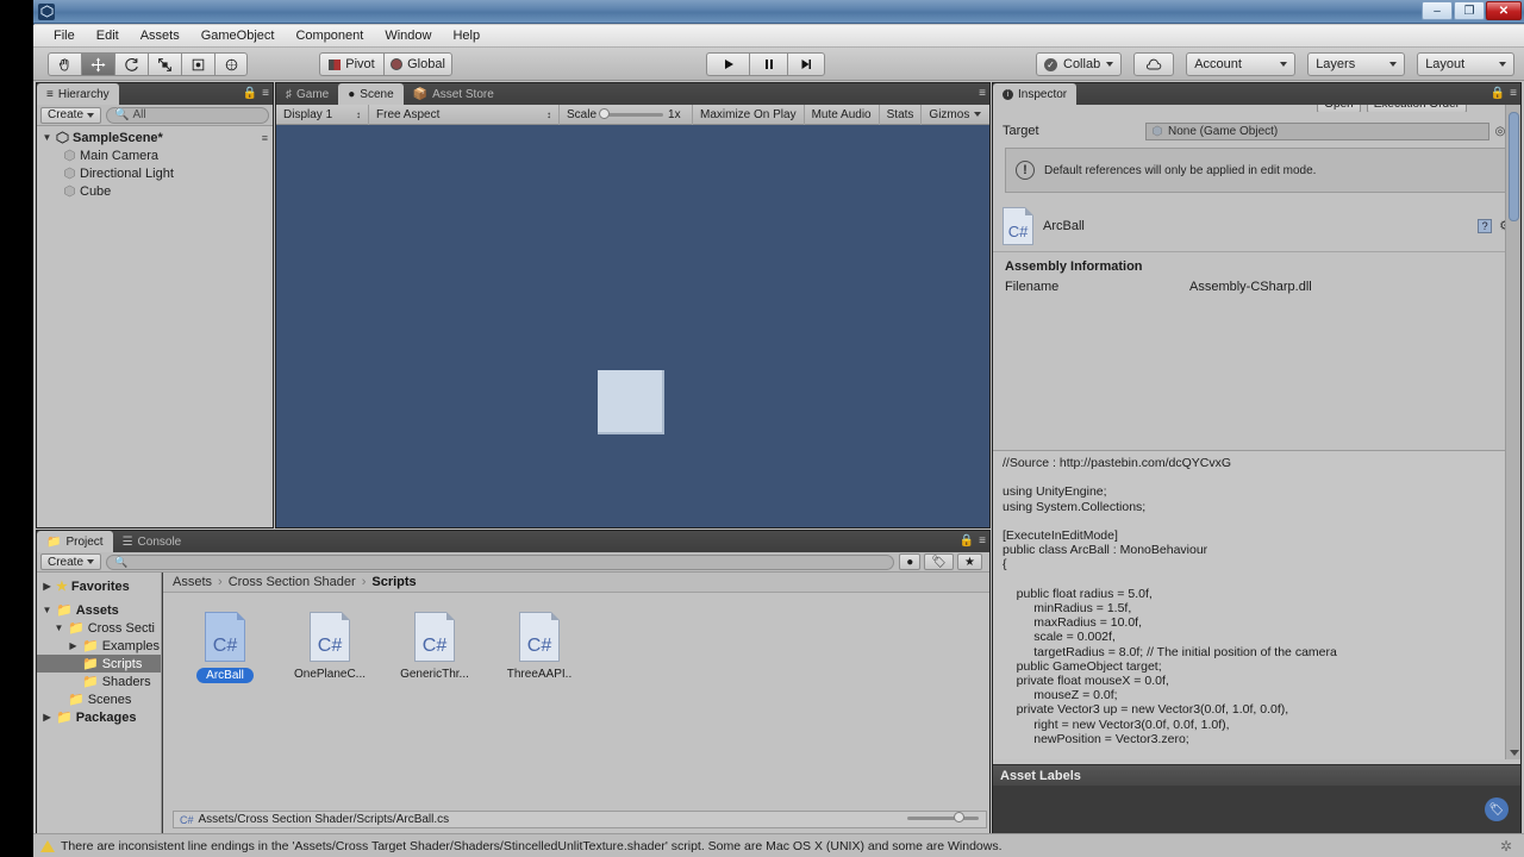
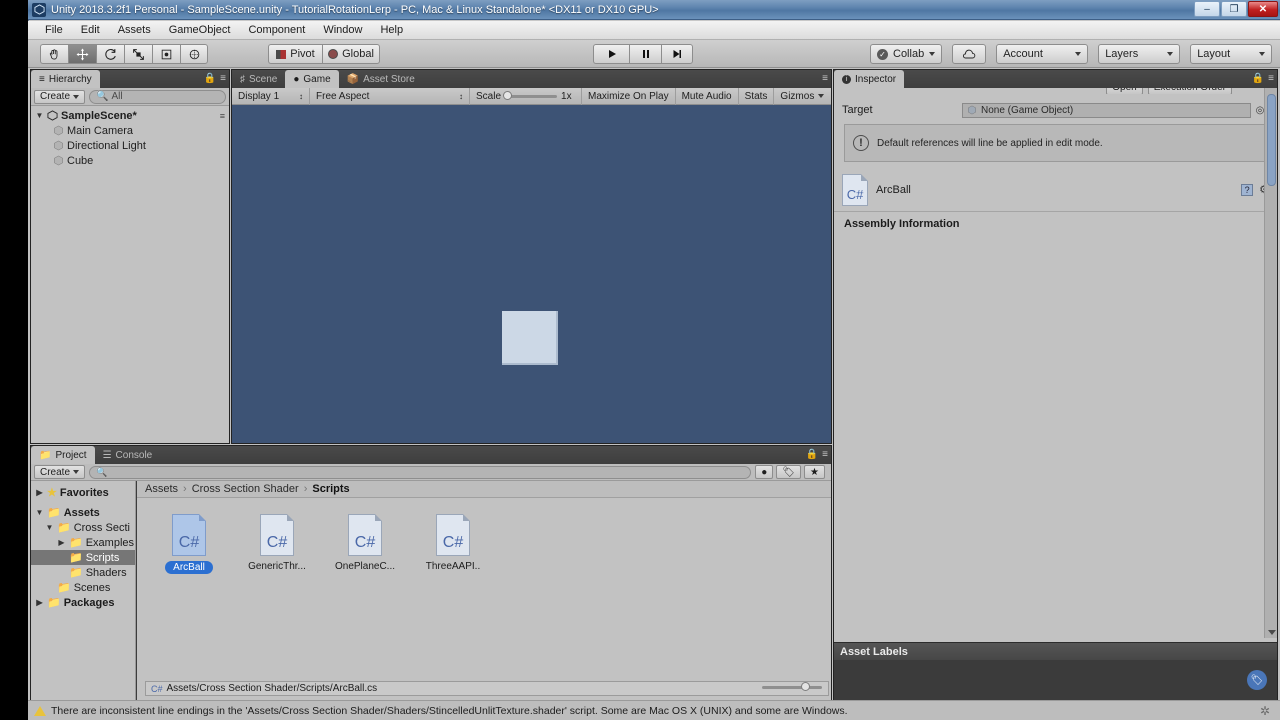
+ Unity 2018.3.2f1 Personal - SampleScene.unity - TutorialRotationLerp - PC, Mac & Linux Standalone* <DX11 or DX10 GPU>
  –
  ❐
  ✕
  File
  Edit
  Assets
  GameObject
  Component
  Window
  Help
  Pivot
  Global
  ✓
  Collab
  Account
  Layers
  Layout
  ≡
  Hierarchy
  🔒
  ≡
  Create
  🔍
  All
  ▼
  SampleScene*
  ≡
  Main Camera
  Directional Light
  Cube
  ♯
- Game
+ Scene
  ●
- Scene
+ Game
  📦
  Asset Store
  ≡
  Display 1
  ↕
  Free Aspect
  ↕
  Scale
  1x
  Maximize On Play
  Mute Audio
  Stats
  Gizmos
  📁
  Project
  ☰
  Console
  🔒
  ≡
  Create
  🔍
  ●
  🏷
  ★
  ▶
  ★
  Favorites
  ▼
  📁
  Assets
  ▼
  📁
  Cross Secti
  ▶
  📁
  Examples
  📁
  Scripts
  📁
  Shaders
  📁
  Scenes
  ▶
  📁
  Packages
  Assets
  ›
  Cross Section Shader
  ›
  Scripts
  C#
  ArcBall
  C#
- OnePlaneC...
+ GenericThr...
  C#
- GenericThr...
+ OnePlaneC...
  C#
  ThreeAAPI..
  C#
  Assets/Cross Section Shader/Scripts/ArcBall.cs
  Inspector
  🔒
  ≡
  Open
  Execution Order
  Target
  None (Game Object)
  ◎
  !
- Default references will only be applied in edit mode.
+ Default references will line be applied in edit mode.
  C#
  ArcBall
  ?
  Assembly Information
- Filename
- Assembly-CSharp.dll
- //Source : http://pastebin.com/dcQYCvxG
- using UnityEngine;
- using System.Collections;
- [ExecuteInEditMode]
- public class ArcBall : MonoBehaviour
- {
- public float radius = 5.0f,
- minRadius = 1.5f,
- maxRadius = 10.0f,
- scale = 0.002f,
- targetRadius = 8.0f; // The initial position of the camera
- public GameObject target;
- private float mouseX = 0.0f,
- mouseZ = 0.0f;
- private Vector3 up = new Vector3(0.0f, 1.0f, 0.0f),
- right = new Vector3(0.0f, 0.0f, 1.0f),
- newPosition = Vector3.zero;
  Asset Labels
  🏷
- There are inconsistent line endings in the 'Assets/Cross Target Shader/Shaders/StincelledUnlitTexture.shader' script. Some are Mac OS X (UNIX) and some are Windows.
+ There are inconsistent line endings in the 'Assets/Cross Section Shader/Shaders/StincelledUnlitTexture.shader' script. Some are Mac OS X (UNIX) and some are Windows.
  ✲
